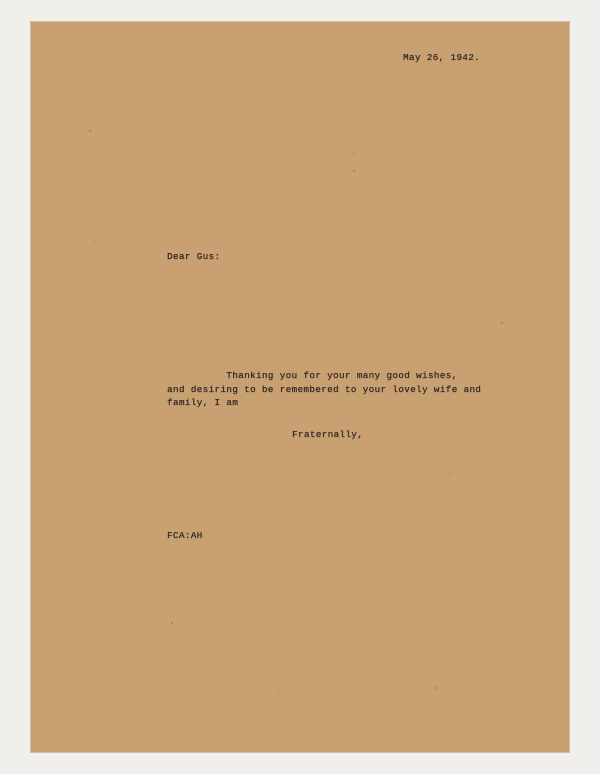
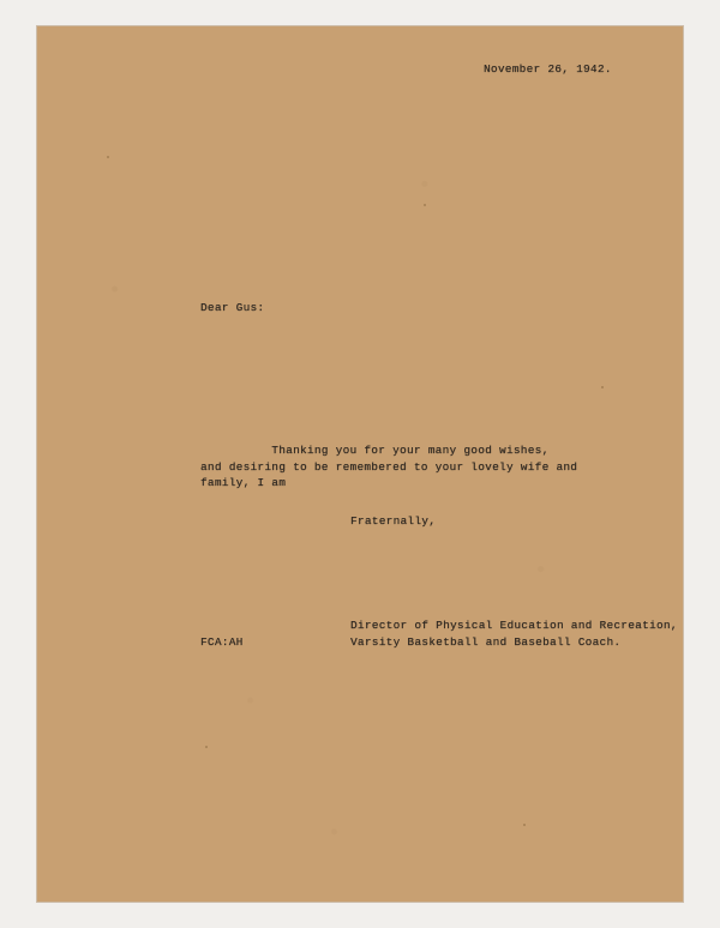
- May 26, 1942.
+ November 26, 1942.
  Dear Gus:
  Thanking you for your many good wishes,
  and desiring to be remembered to your lovely wife and
  family, I am
  Fraternally,
+ Director of Physical Education and Recreation,
+ Varsity Basketball and Baseball Coach.
  FCA:AH
